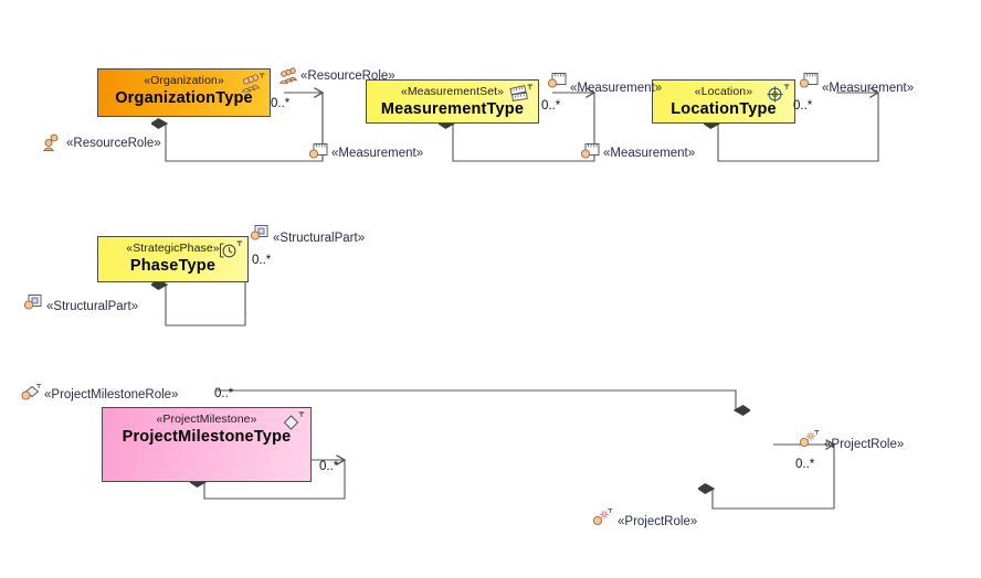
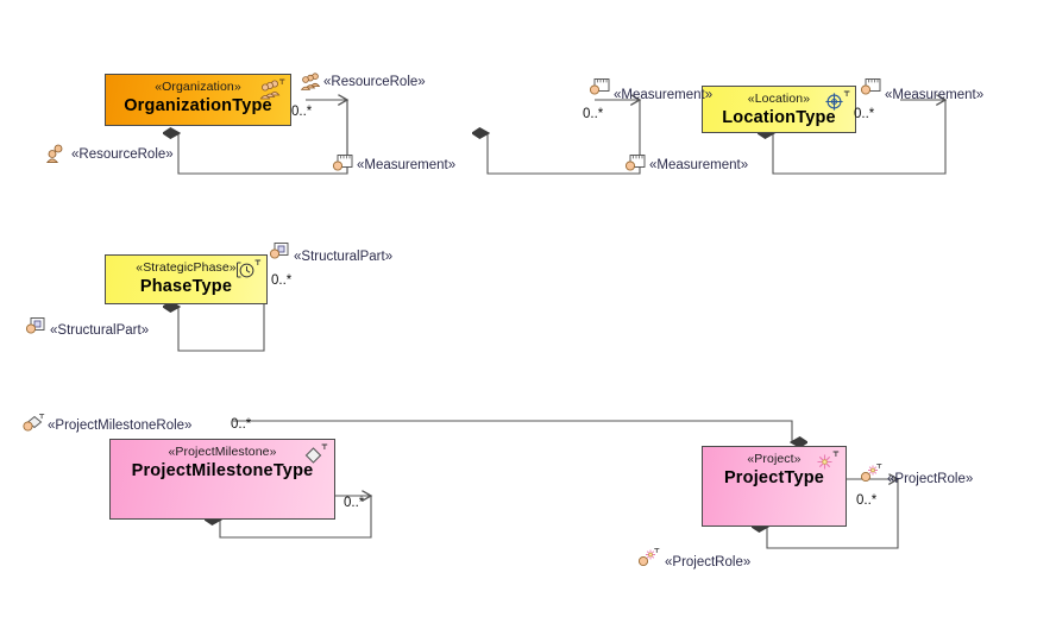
  «Organization»
  OrganizationType
- «MeasurementSet»
- MeasurementType
  «Location»
  LocationType
  «StrategicPhase»
  PhaseType
  «ProjectMilestone»
  ProjectMilestoneType
+ «Project»
+ ProjectType
  «ResourceRole»
  0..*
  «ResourceRole»
  «Measurement»
  «Measurement»
  0..*
  «Measurement»
  «Measurement»
  0..*
  «StructuralPart»
  0..*
  «StructuralPart»
  «ProjectMilestoneRole»
  0..*
  0..*
  «ProjectRole»
  0..*
  «ProjectRole»
